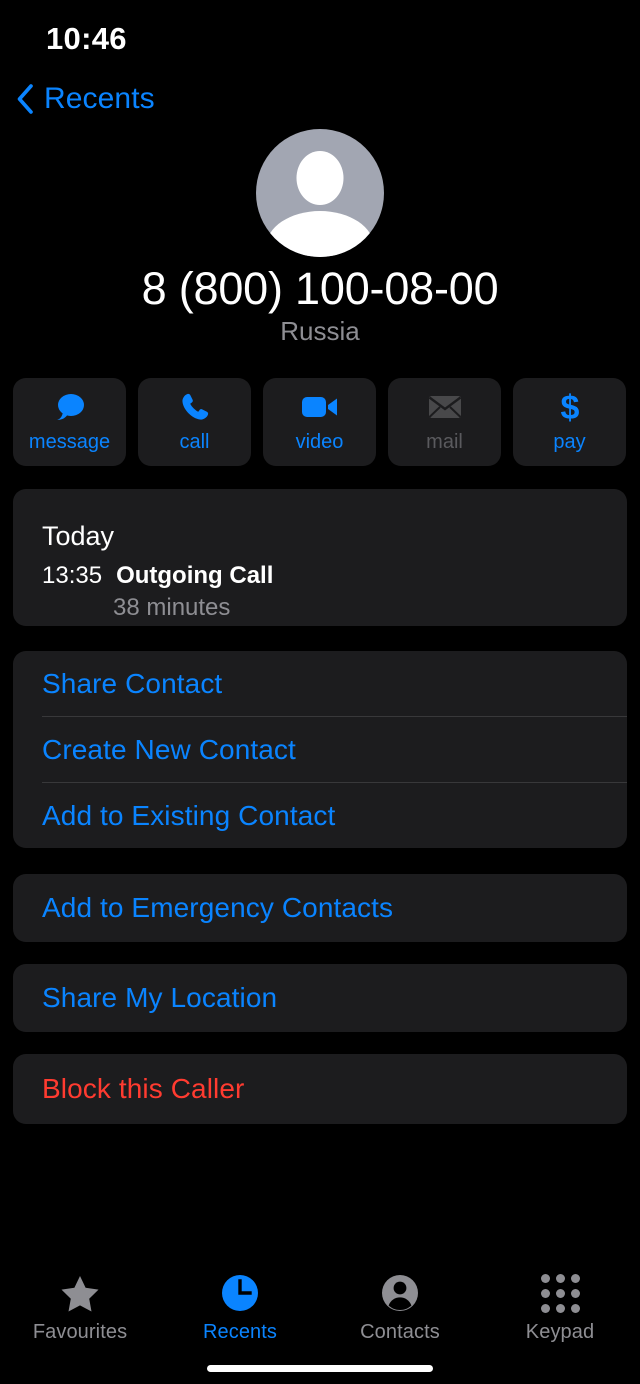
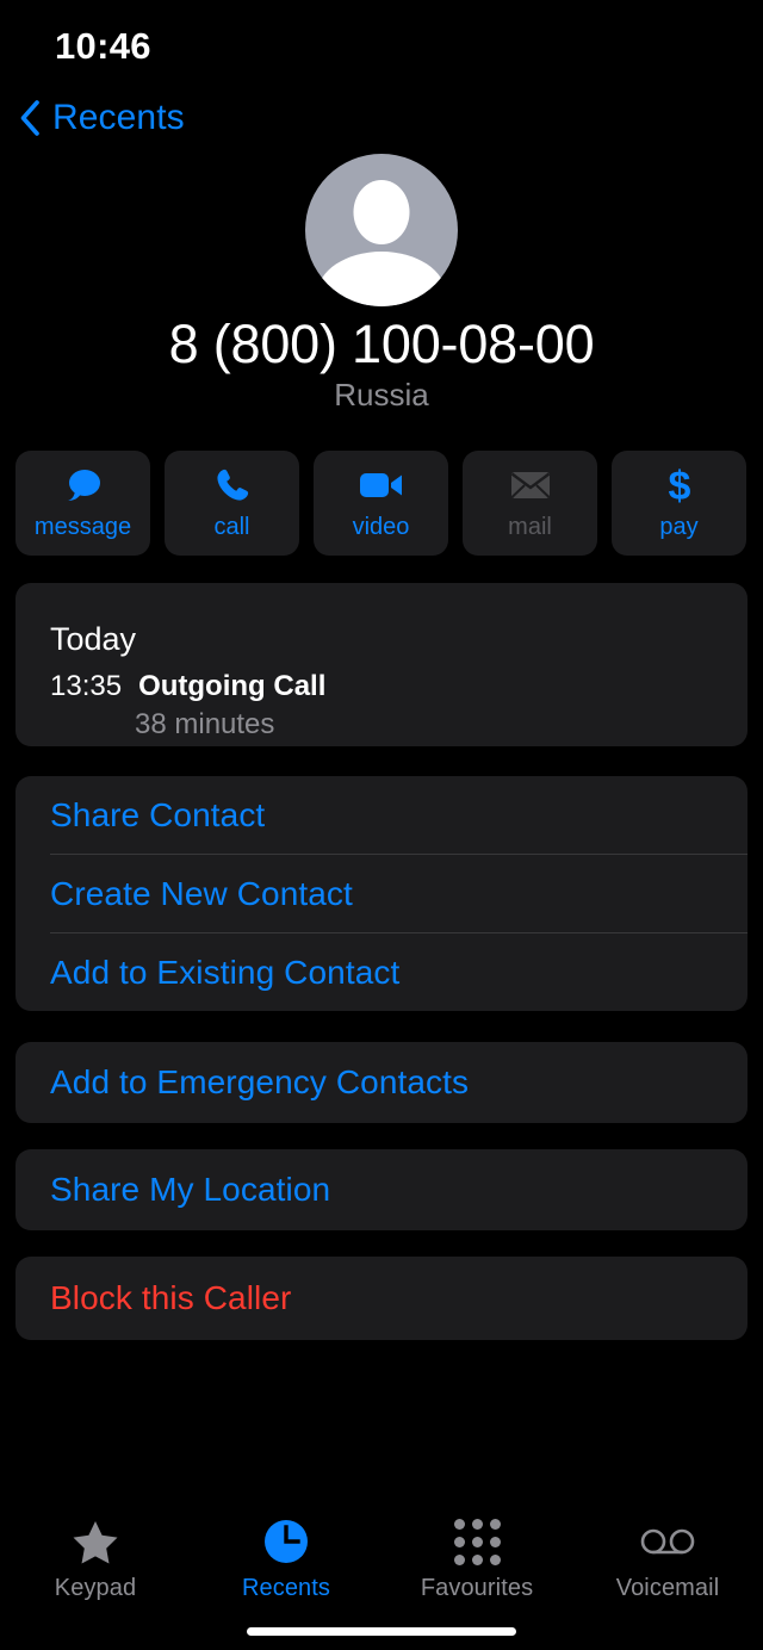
  10:46
  Recents
  8 (800) 100-08-00
  Russia
  message
  call
  video
  mail
  $
  pay
  Today
  13:35
  Outgoing Call
  38 minutes
  Share Contact
  Create New Contact
  Add to Existing Contact
  Add to Emergency Contacts
  Share My Location
  Block this Caller
- Favourites
+ Keypad
  Recents
- Contacts
- Keypad
+ Favourites
+ Voicemail
